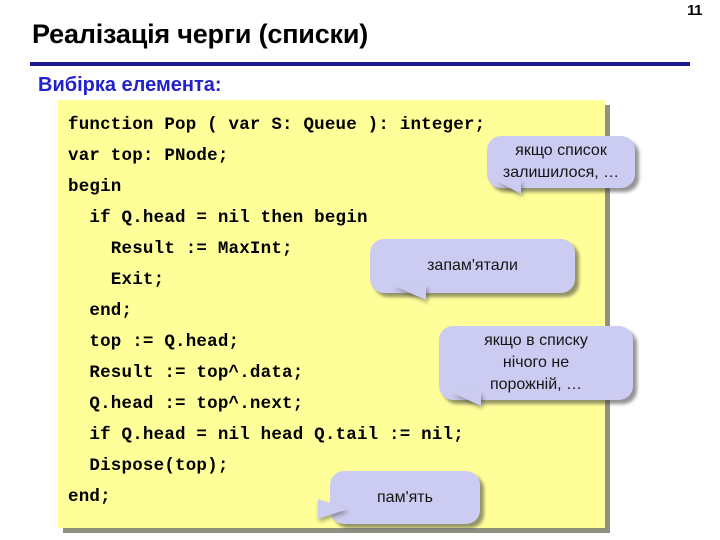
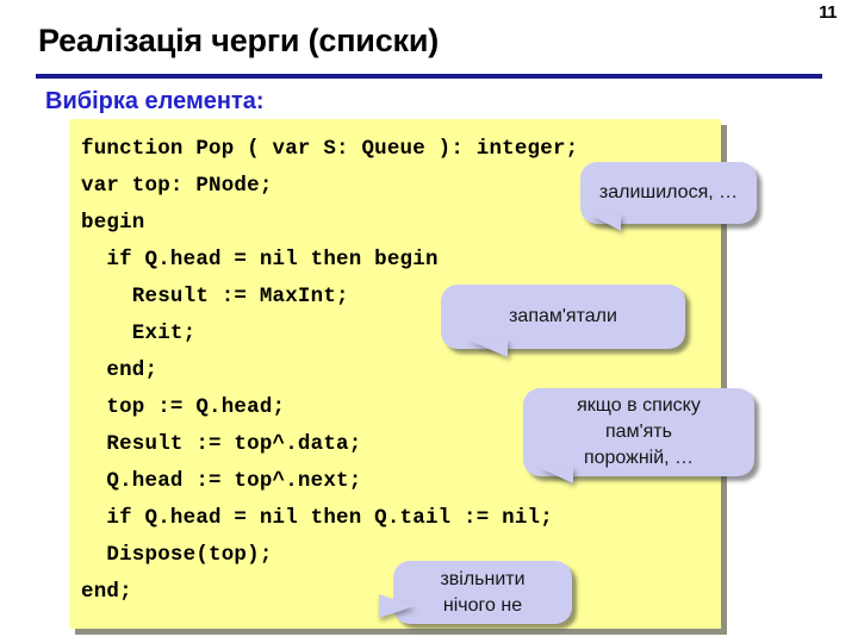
  11
  Реалізація черги (списки)
  Вибірка елемента:
  function Pop ( var S: Queue ): integer;
  var top: PNode;
  begin
  if Q.head = nil then begin
  Result := MaxInt;
  Exit;
  end;
  top := Q.head;
  Result := top^.data;
  Q.head := top^.next;
- if Q.head = nil head Q.tail := nil;
+ if Q.head = nil then Q.tail := nil;
  Dispose(top);
  end;
- якщо список
  залишилося, …
  запам'ятали
  якщо в списку
- нічого не
+ пам'ять
  порожній, …
+ звільнити
- пам'ять
+ нічого не
